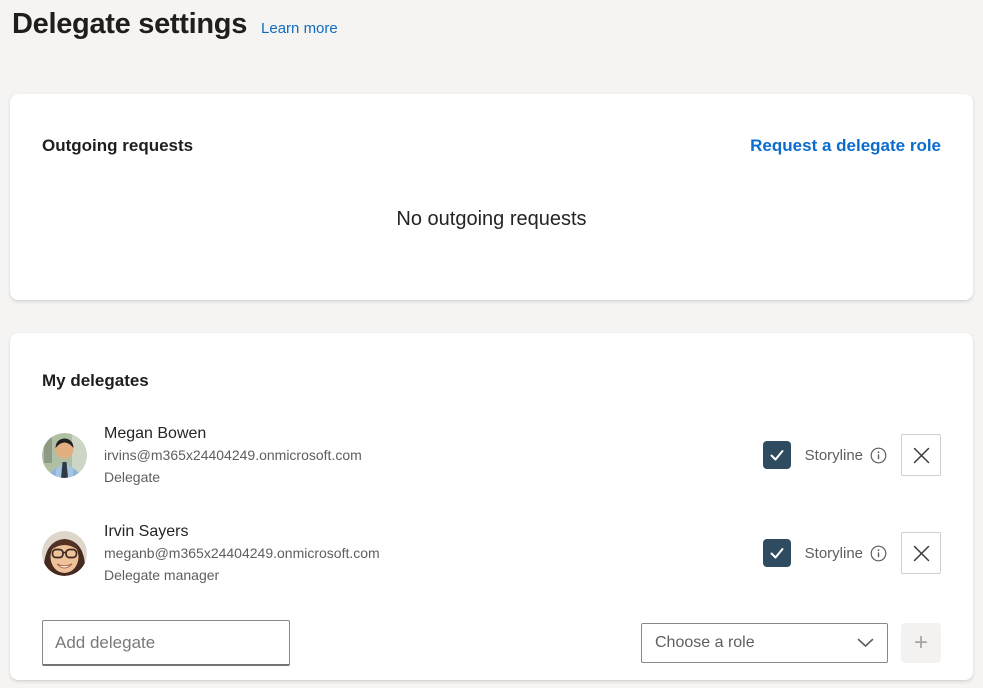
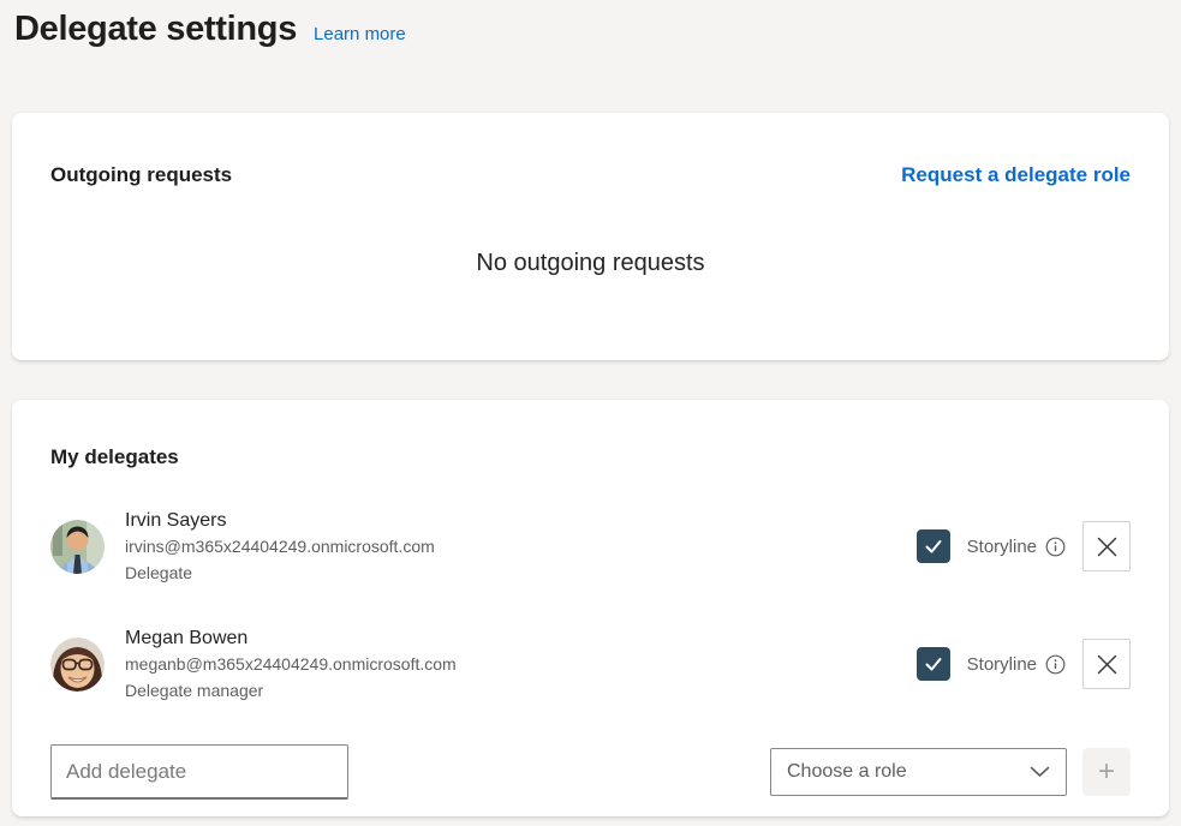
  Delegate settings
  Learn more
  Outgoing requests
  Request a delegate role
  No outgoing requests
  My delegates
- Megan Bowen
+ Irvin Sayers
  irvins@m365x24404249.onmicrosoft.com
  Delegate
  Storyline
- Irvin Sayers
+ Megan Bowen
  meganb@m365x24404249.onmicrosoft.com
  Delegate manager
  Storyline
  Add delegate
  Choose a role
  +
